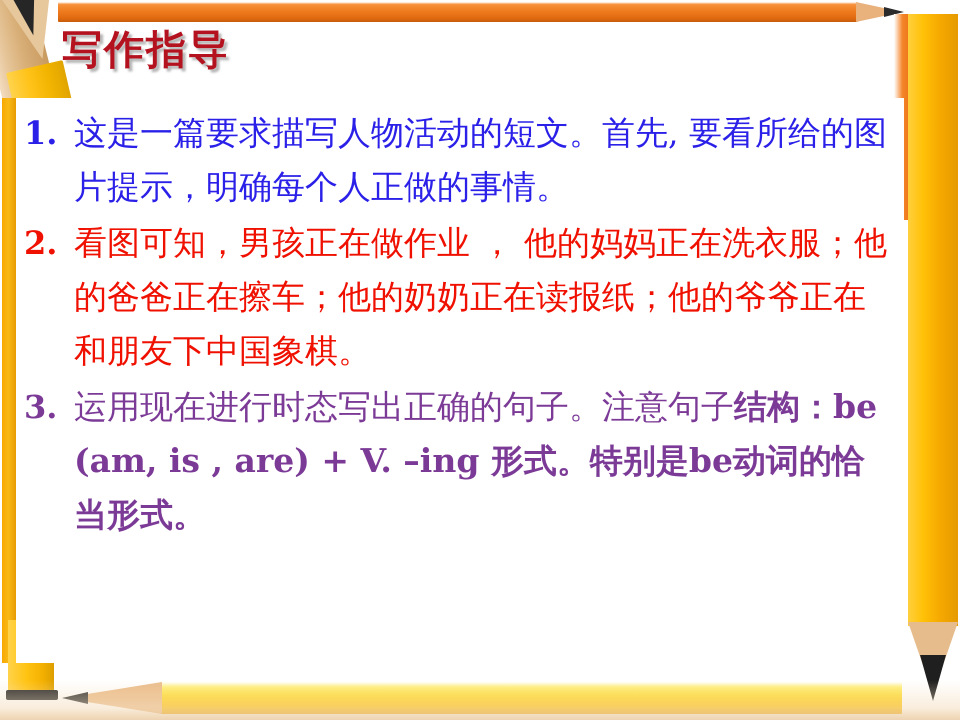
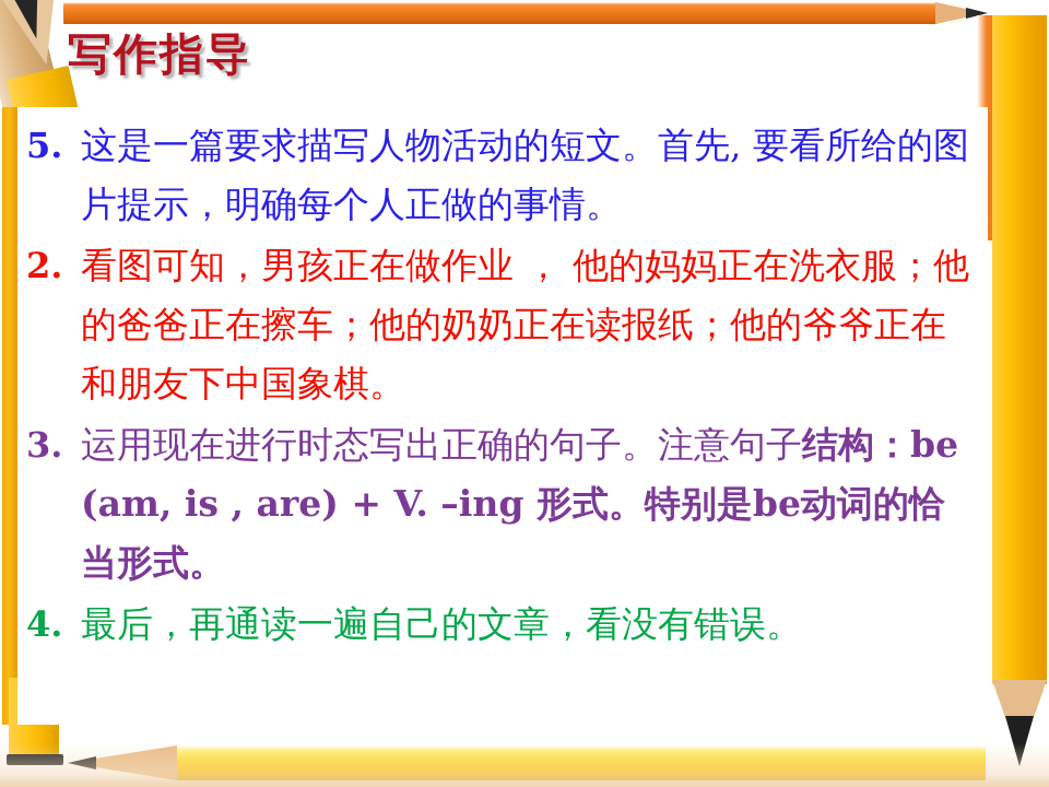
  写作指导
- 1.
+ 5.
  这是一篇要求描写人物活动的短文。首先, 要看所给的图片提示，明确每个人正做的事情。
  2.
  看图可知，男孩正在做作业 ， 他的妈妈正在洗衣服；他的爸爸正在擦车；他的奶奶正在读报纸；他的爷爷正在和朋友下中国象棋。
  3.
  运用现在进行时态写出正确的句子。注意句子结构：be (am, is , are) + V. –ing 形式。特别是be动词的恰当形式。
+ 4.
+ 最后，再通读一遍自己的文章，看没有错误。
